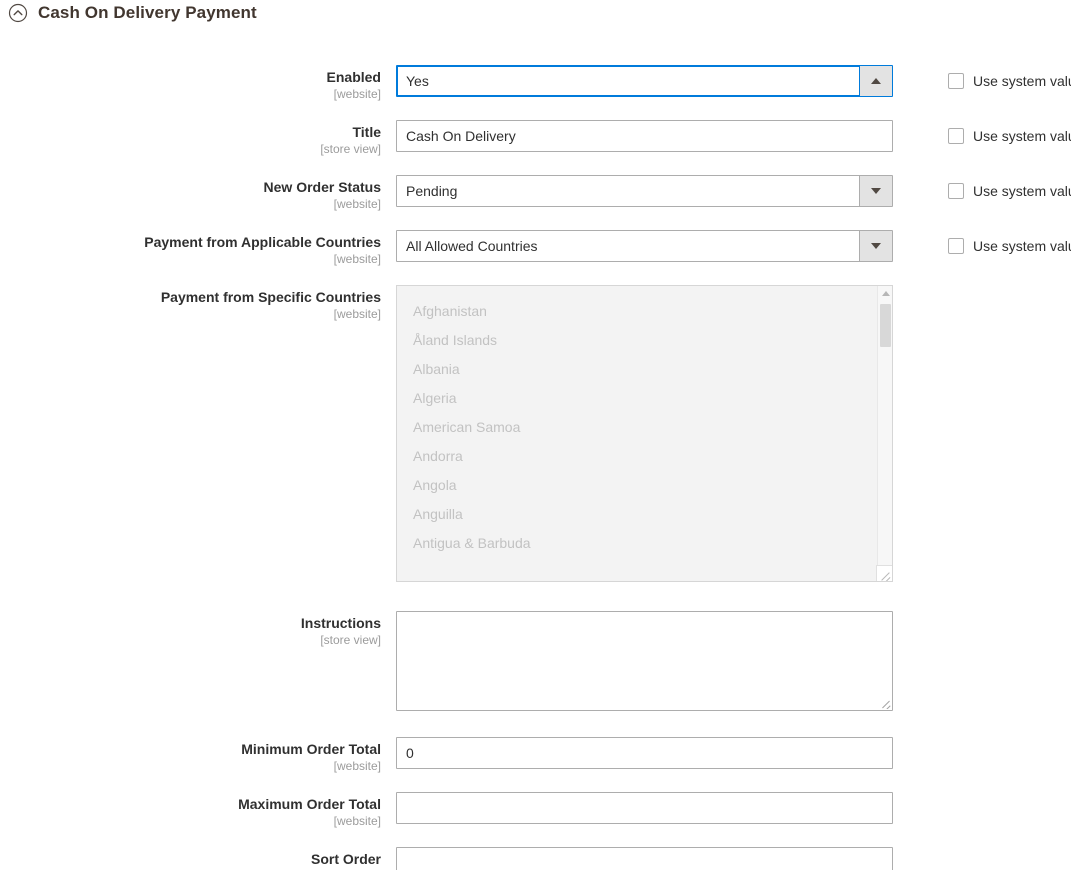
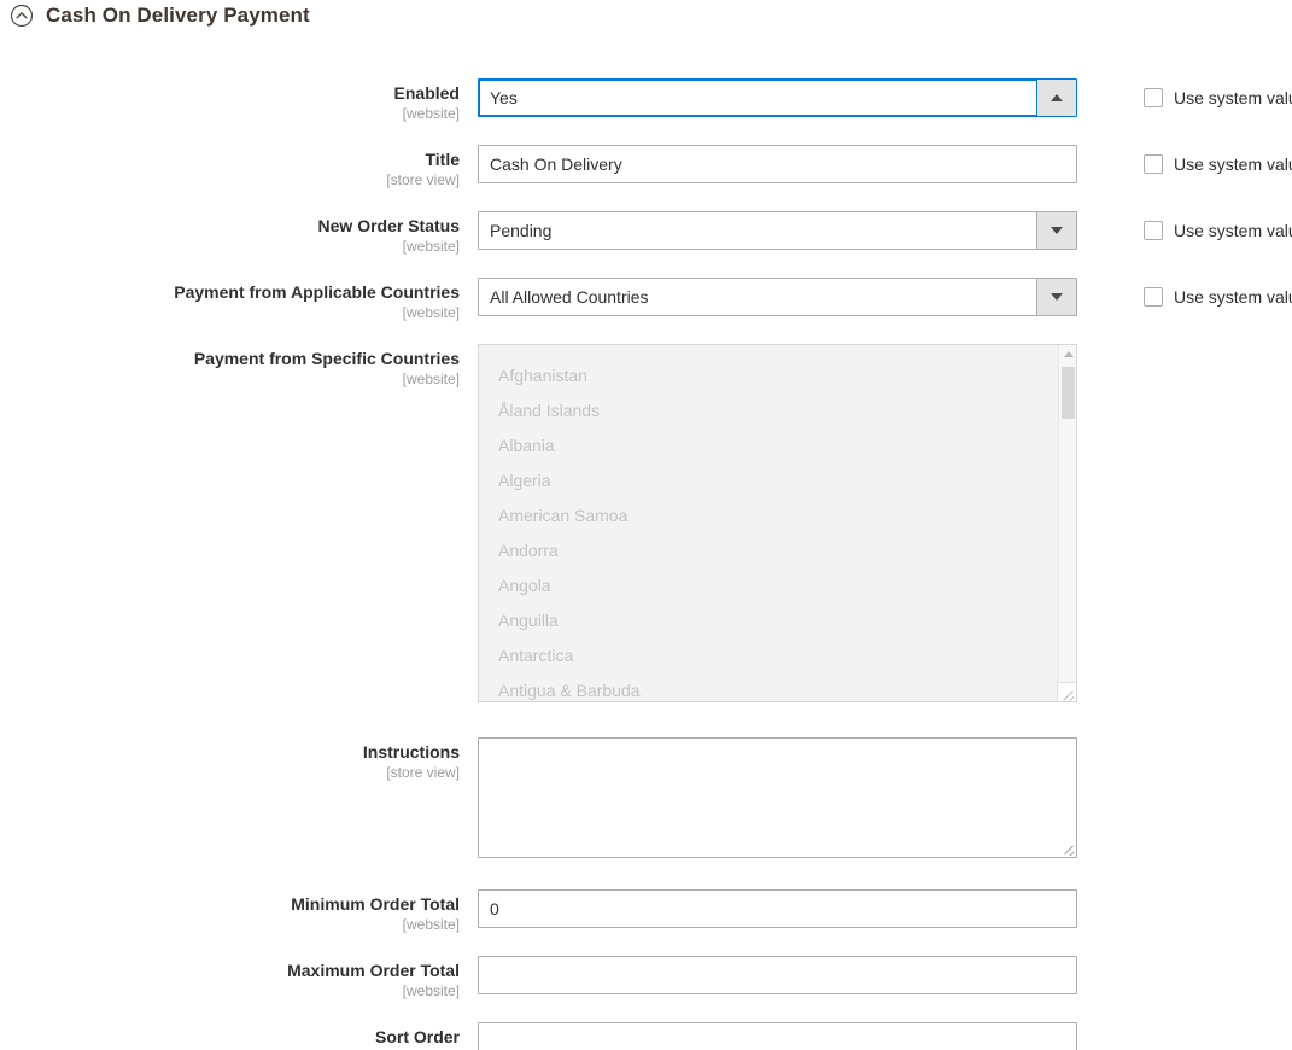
  Cash On Delivery Payment
  Enabled
  [website]
  Yes
  Use system val
  Title
  [store view]
  Cash On Delivery
  Use system val
  New Order Status
  [website]
  Pending
  Use system val
  Payment from Applicable Countries
  [website]
  All Allowed Countries
  Use system val
  Payment from Specific Countries
  [website]
  Afghanistan
  Åland Islands
  Albania
  Algeria
  American Samoa
  Andorra
  Angola
  Anguilla
+ Antarctica
  Antigua & Barbuda
  Instructions
  [store view]
  Minimum Order Total
  [website]
  0
  Maximum Order Total
  [website]
  Sort Order
